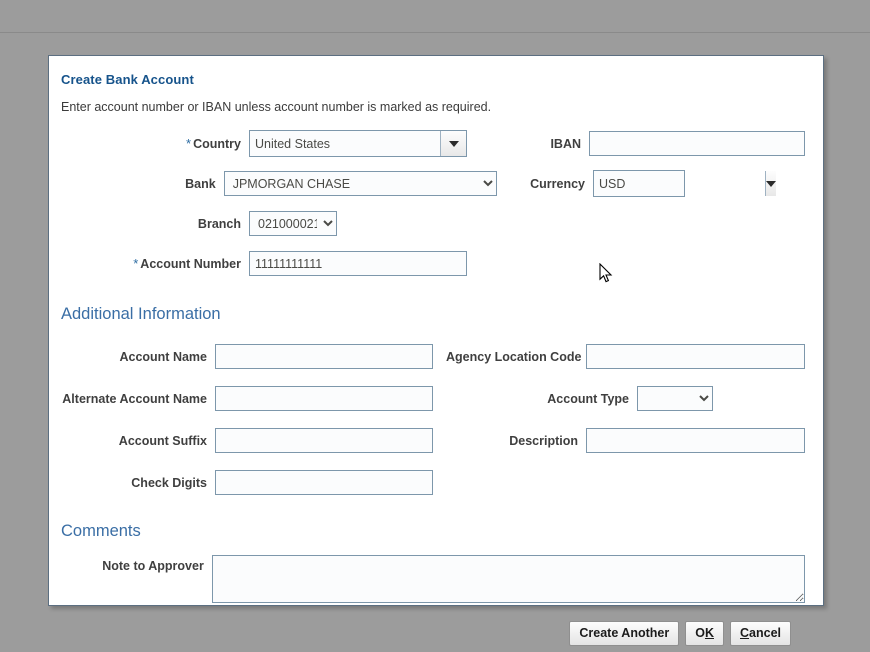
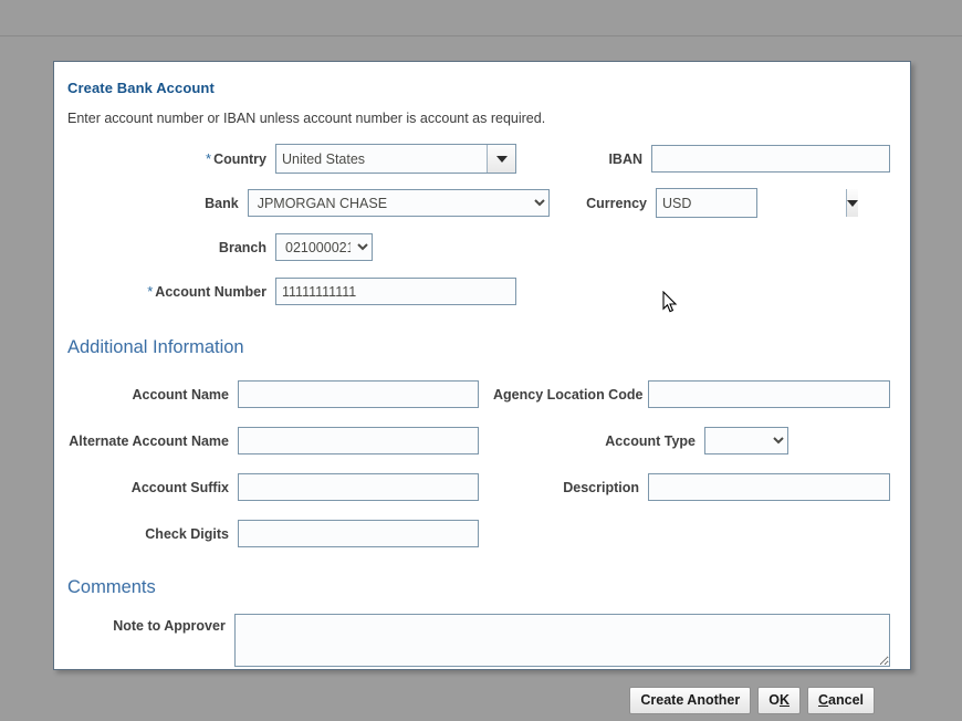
  Create Bank Account
- Enter account number or IBAN unless account number is marked as required.
+ Enter account number or IBAN unless account number is account as required.
  * Country
  United States
  IBAN
  Bank
  JPMORGAN CHASE
  Currency
  USD
  Branch
  02100002
  * Account Number
  11111111111
  Additional Information
  Account Name
  Agency Location Code
  Alternate Account Name
  Account Type
  Account Suffix
  Description
  Check Digits
  Comments
  Note to Approver
  Create Another
  OK
  Cancel
